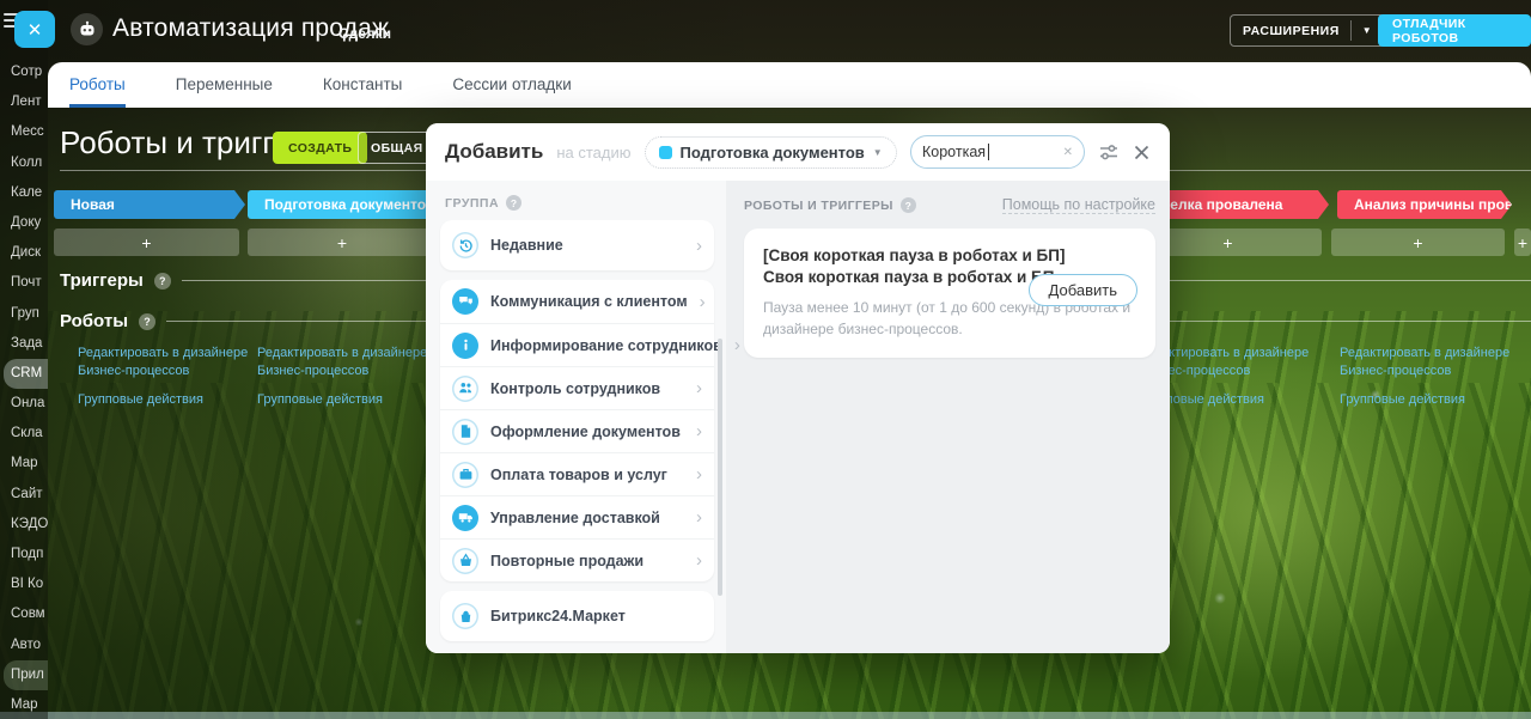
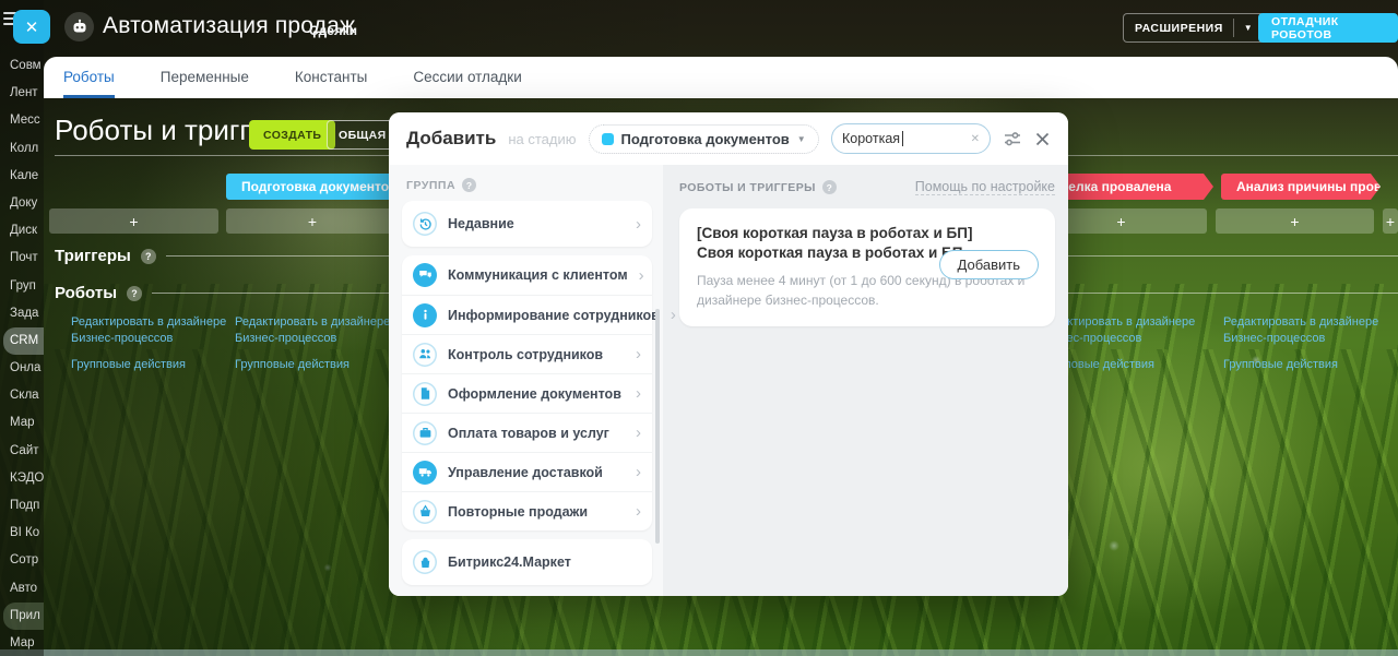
  Роботы и тригг
  СОЗДАТЬ
  ОБЩАЯ
- Новая
  Подготовка документо
  елка провалена
  Анализ причины пров
  +
  +
  +
  +
  +
  Триггеры
  ?
  Роботы
  ?
  Редактировать в дизайнере Бизнес-процессов
  Групповые действия
  Редактировать в дизайнере Бизнес-процессов
  Групповые действия
  ктировать в дизайнере ес-процессов
  овые действия
  Редактировать в дизайнере Бизнес-процессов
  Групповые действия
- Сотр
+ Совм
  Лент
  Месс
  Колл
  Кале
  Доку
  Диск
  Почт
  Груп
  Зада
  CRM
  Онла
  Скла
  Мар
  Сайт
  КЭДО
  Подп
  BI Ко
- Совм
+ Сотр
  Авто
  Прил
  Мар
  ✕
  Автоматизация продаж
  Сделки
  РАСШИРЕНИЯ
  ▼
  ОТЛАДЧИК РОБОТОВ
  Роботы
  Переменные
  Константы
  Сессии отладки
  Добавить
  на стадию
  Подготовка документов
  ▼
  Короткая
  ✕
  ГРУППА
  ?
  Недавние
  ›
  Коммуникация с клиентом
  ›
  Информирование сотруднико
  ›
  Контроль сотрудников
  ›
  Оформление документов
  ›
  Оплата товаров и услуг
  ›
  Управление доставкой
  ›
  Повторные продажи
  ›
  Битрикс24.Маркет
  РОБОТЫ И ТРИГГЕРЫ
  ?
  Помощь по настройке
  [Своя короткая пауза в роботах и БП] Своя короткая пауза в роботах и
- Пауза менее 10 минут (от 1 до 600 секунд) в роботах и дизайнере бизнес-процессов.
+ Пауза менее 4 минут (от 1 до 600 секунд) в роботах и дизайнере бизнес-процессов.
  Добавить
